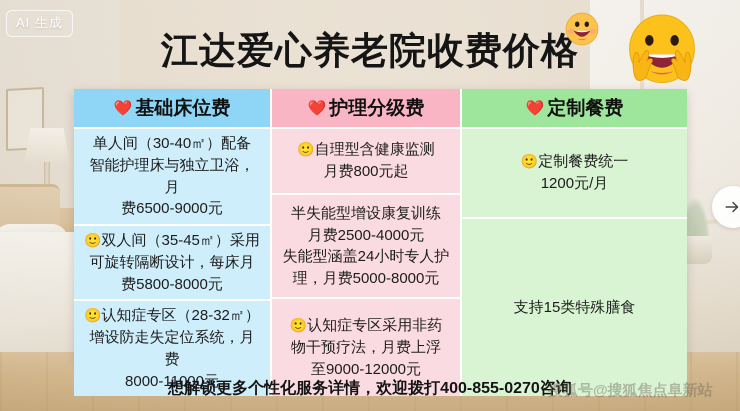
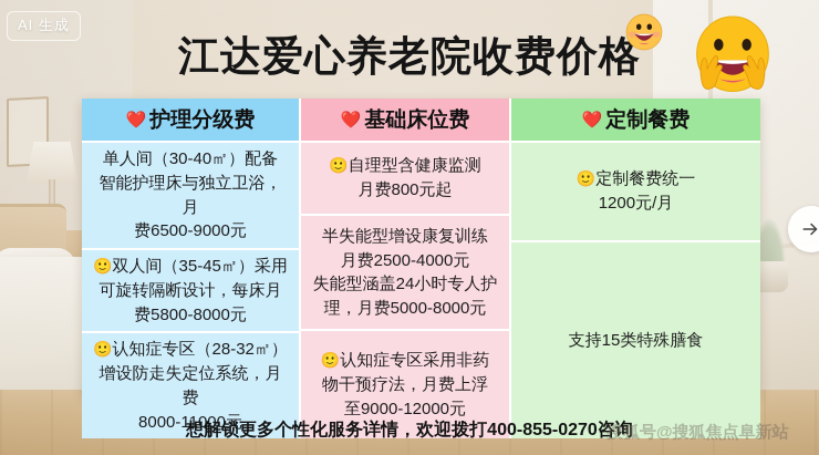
  AI 生成
  江达爱心养老院收费价格
  ❤️
- 基础床位费
+ 护理分级费
  单人间（30-40㎡）配备
  智能护理床与独立卫浴，月
  费6500-9000元
  🙂双人间（35-45㎡）采用
  可旋转隔断设计，每床月
  费5800-8000元
  🙂认知症专区（28-32㎡）
  增设防走失定位系统，月费
  8000-11000元
  ❤️
- 护理分级费
+ 基础床位费
  🙂自理型含健康监测
  月费800元起
  半失能型增设康复训练
  月费2500-4000元
  失能型涵盖24小时专人护
  理，月费5000-8000元
  🙂认知症专区采用非药
  物干预疗法，月费上浮
  至9000-12000元
  ❤️
  定制餐费
  🙂定制餐费统一
  1200元/月
  支持15类特殊膳食
  想解锁更多个性化服务详情，欢迎拨打400-855-0270咨询
  搜狐号@搜狐焦点阜新站
